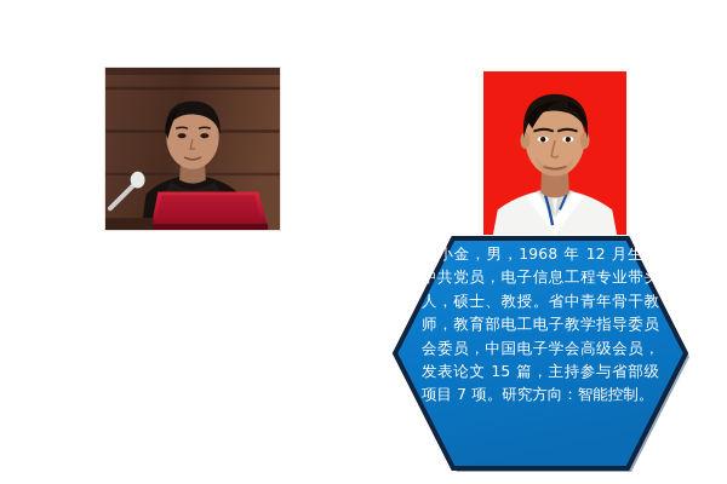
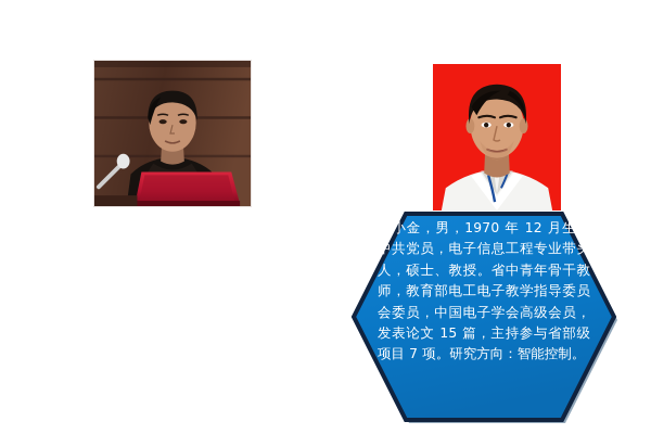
- 邹小金，男，1968 年 12 月生，中共党员，电子信息工程专业带头人，硕士、教授。省中青年骨干教师，教育部电工电子教学指导委员会委员，中国电子学会高级会员，发表论文 15 篇，主持参与省部级项目 7 项。研究方向：智能控制。
+ 邹小金，男，1970 年 12 月生，中共党员，电子信息工程专业带头人，硕士、教授。省中青年骨干教师，教育部电工电子教学指导委员会委员，中国电子学会高级会员，发表论文 15 篇，主持参与省部级项目 7 项。研究方向：智能控制。
